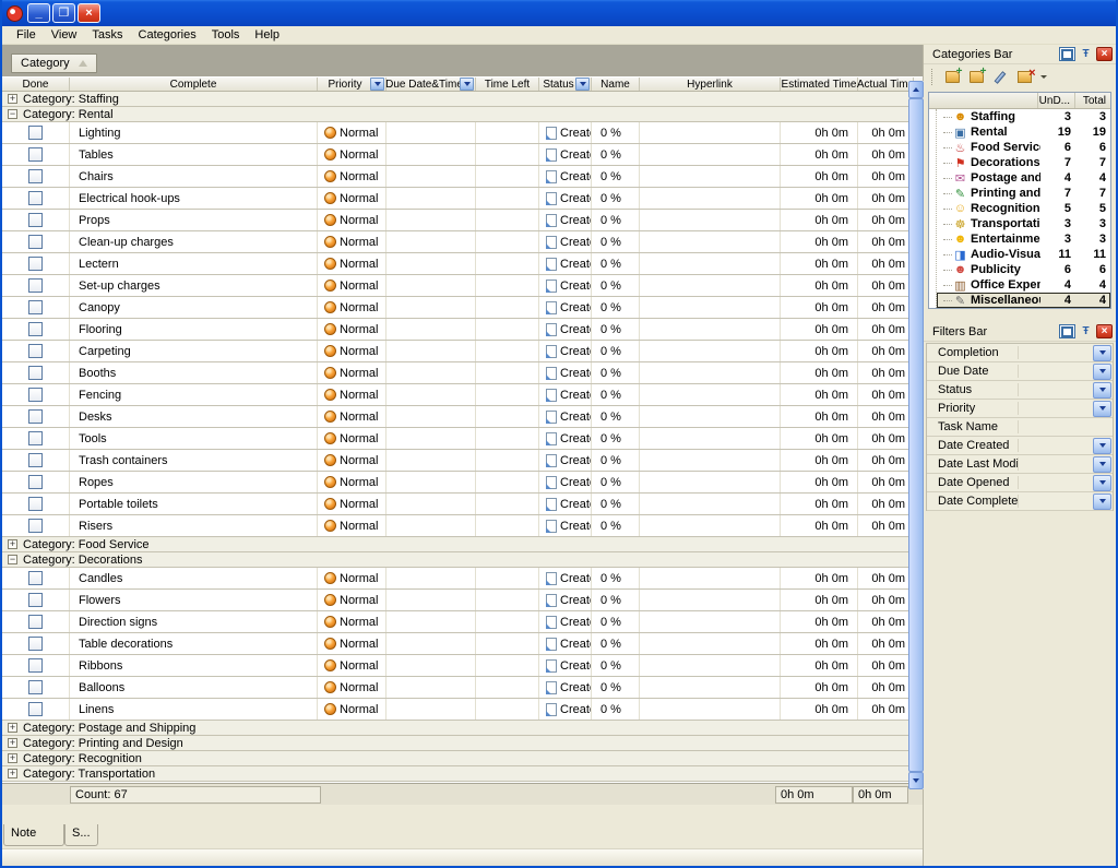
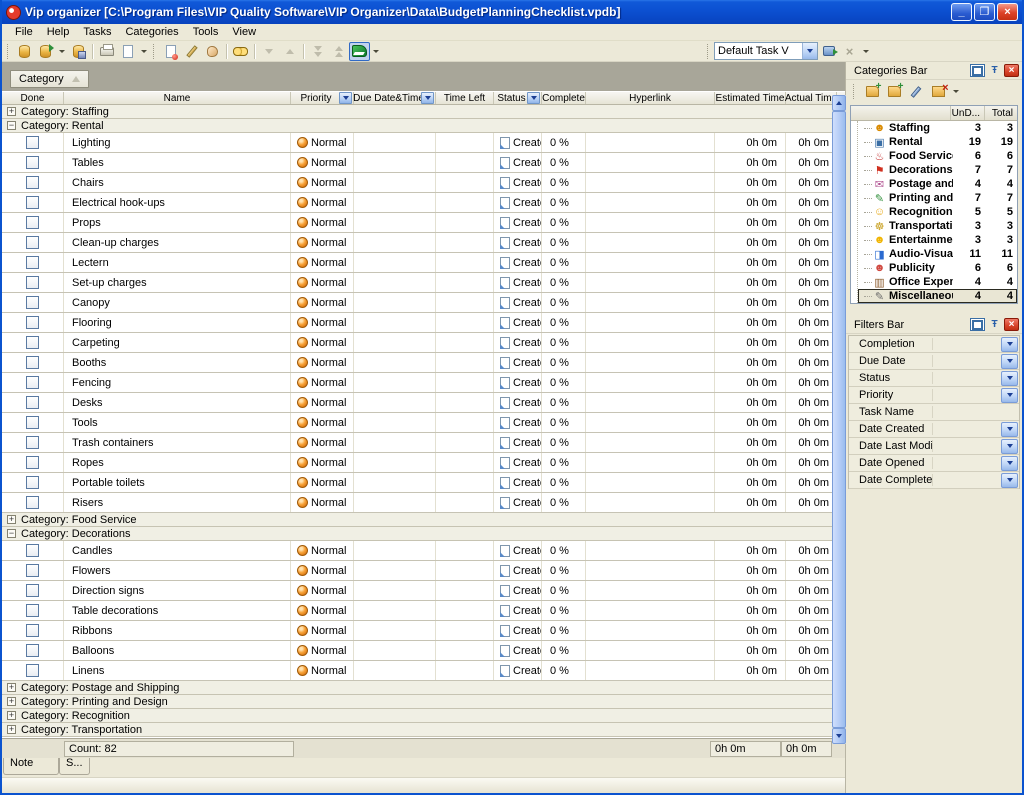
+ Vip organizer [C:\Program Files\VIP Quality Software\VIP Organizer\Data\BudgetPlanningChecklist.vpdb]
  _
  ❐
  ×
  File
- View
+ Help
  Tasks
  Categories
  Tools
- Help
+ View
+ Default Task V
  Category
  Done
- Complete
+ Name
  Priority
  Due Date&Tim
  Time Left
  Status
- Name
+ Complete
  Hyperlink
  Estimated Time
  Actual Tim
  +
  Category: Staffing
  −
  Category: Rental
  Lighting
  Normal
  Creat
  0 %
  0h 0m
  0h 0m
  Tables
  Normal
  Creat
  0 %
  0h 0m
  0h 0m
  Chairs
  Normal
  Creat
  0 %
  0h 0m
  0h 0m
  Electrical hook-ups
  Normal
  Creat
  0 %
  0h 0m
  0h 0m
  Props
  Normal
  Creat
  0 %
  0h 0m
  0h 0m
  Clean-up charges
  Normal
  Creat
  0 %
  0h 0m
  0h 0m
  Lectern
  Normal
  Creat
  0 %
  0h 0m
  0h 0m
  Set-up charges
  Normal
  Creat
  0 %
  0h 0m
  0h 0m
  Canopy
  Normal
  Creat
  0 %
  0h 0m
  0h 0m
  Flooring
  Normal
  Creat
  0 %
  0h 0m
  0h 0m
  Carpeting
  Normal
  Creat
  0 %
  0h 0m
  0h 0m
  Booths
  Normal
  Creat
  0 %
  0h 0m
  0h 0m
  Fencing
  Normal
  Creat
  0 %
  0h 0m
  0h 0m
  Desks
  Normal
  Creat
  0 %
  0h 0m
  0h 0m
  Tools
  Normal
  Creat
  0 %
  0h 0m
  0h 0m
  Trash containers
  Normal
  Creat
  0 %
  0h 0m
  0h 0m
  Ropes
  Normal
  Creat
  0 %
  0h 0m
  0h 0m
  Portable toilets
  Normal
  Creat
  0 %
  0h 0m
  0h 0m
  Risers
  Normal
  Creat
  0 %
  0h 0m
  0h 0m
  +
  Category: Food Service
  −
  Category: Decorations
  Candles
  Normal
  Creat
  0 %
  0h 0m
  0h 0m
  Flowers
  Normal
  Creat
  0 %
  0h 0m
  0h 0m
  Direction signs
  Normal
  Creat
  0 %
  0h 0m
  0h 0m
  Table decorations
  Normal
  Creat
  0 %
  0h 0m
  0h 0m
  Ribbons
  Normal
  Creat
  0 %
  0h 0m
  0h 0m
  Balloons
  Normal
  Creat
  0 %
  0h 0m
  0h 0m
  Linens
  Normal
  Creat
  0 %
  0h 0m
  0h 0m
  +
  Category: Postage and Shipping
  +
  Category: Printing and Design
  +
  Category: Recognition
  +
  Category: Transportation
- Count: 67
+ Count: 82
  0h 0m
  0h 0m
  Note
  S...
  Categories Bar
  Ŧ
  ×
  UnD...
  Total
  ☻
  Staffing
  3
  3
  ▣
  Rental
  19
  19
  ♨
  Food Servic
  6
  6
  ⚑
  Decorations
  7
  7
  ✉
  Postage and
  4
  4
  ✎
  Printing and
  7
  7
  ☺
  Recognition
  5
  5
  ☸
  Transportati
  3
  3
  ☻
  Entertainme
  3
  3
  ◨
  Audio-Visua
  11
  11
  ☻
  Publicity
  6
  6
  ▥
  Office Expen
  4
  4
  ✎
  Miscellaneo
  4
  4
  Filters Bar
  Ŧ
  ×
  Completion
  Due Date
  Status
  Priority
  Task Name
  Date Created
  Date Last Modi
  Date Opened
  Date Complete
